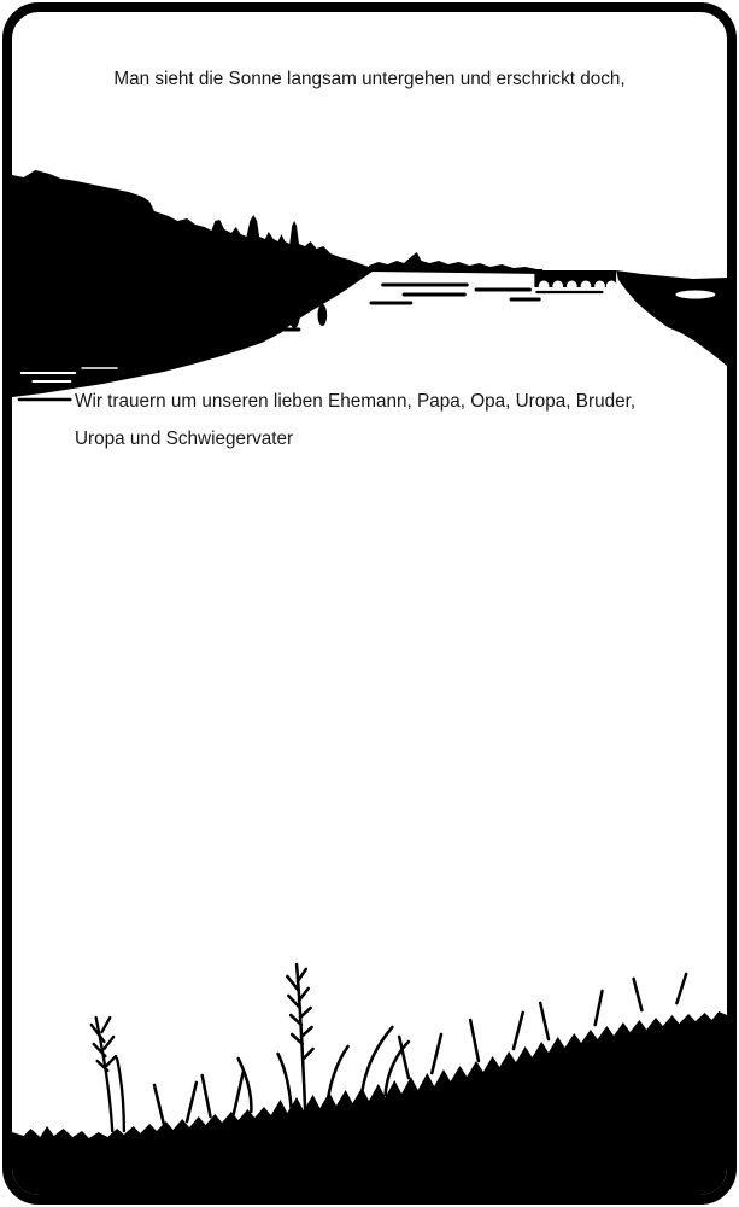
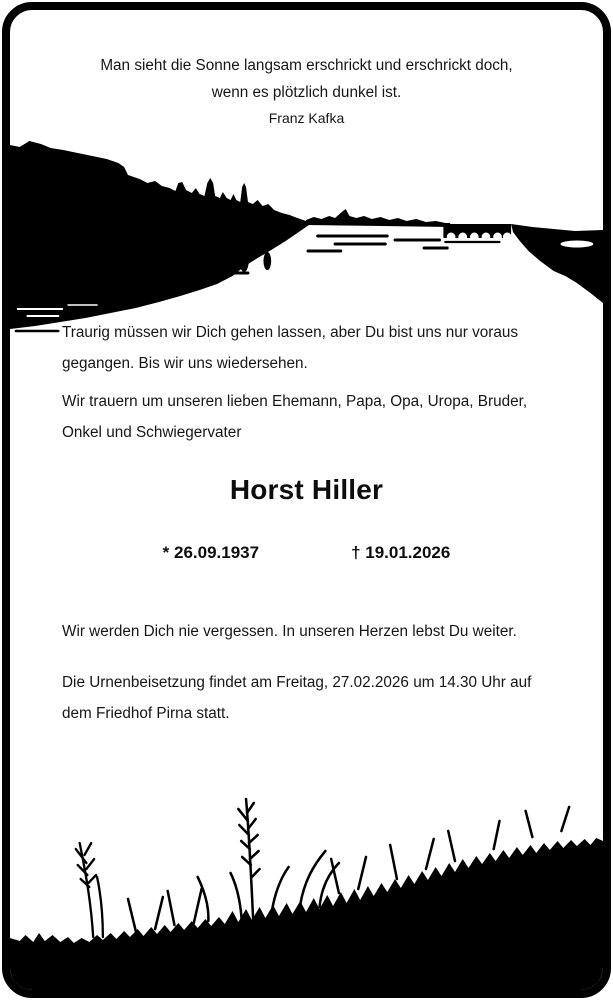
- Man sieht die Sonne langsam untergehen und erschrickt doch,
+ Man sieht die Sonne langsam erschrickt und erschrickt doch,
+ wenn es plötzlich dunkel ist.
+ Franz Kafka
+ Traurig müssen wir Dich gehen lassen, aber Du bist uns nur voraus gegangen. Bis wir uns wiedersehen.
- Wir trauern um unseren lieben Ehemann, Papa, Opa, Uropa, Bruder, Uropa und Schwiegervater
+ Wir trauern um unseren lieben Ehemann, Papa, Opa, Uropa, Bruder, Onkel und Schwiegervater
+ Horst Hiller
+ * 26.09.1937
+ † 19.01.2026
+ Wir werden Dich nie vergessen. In unseren Herzen lebst Du weiter.
+ Die Urnenbeisetzung findet am Freitag, 27.02.2026 um 14.30 Uhr auf dem Friedhof Pirna statt.
